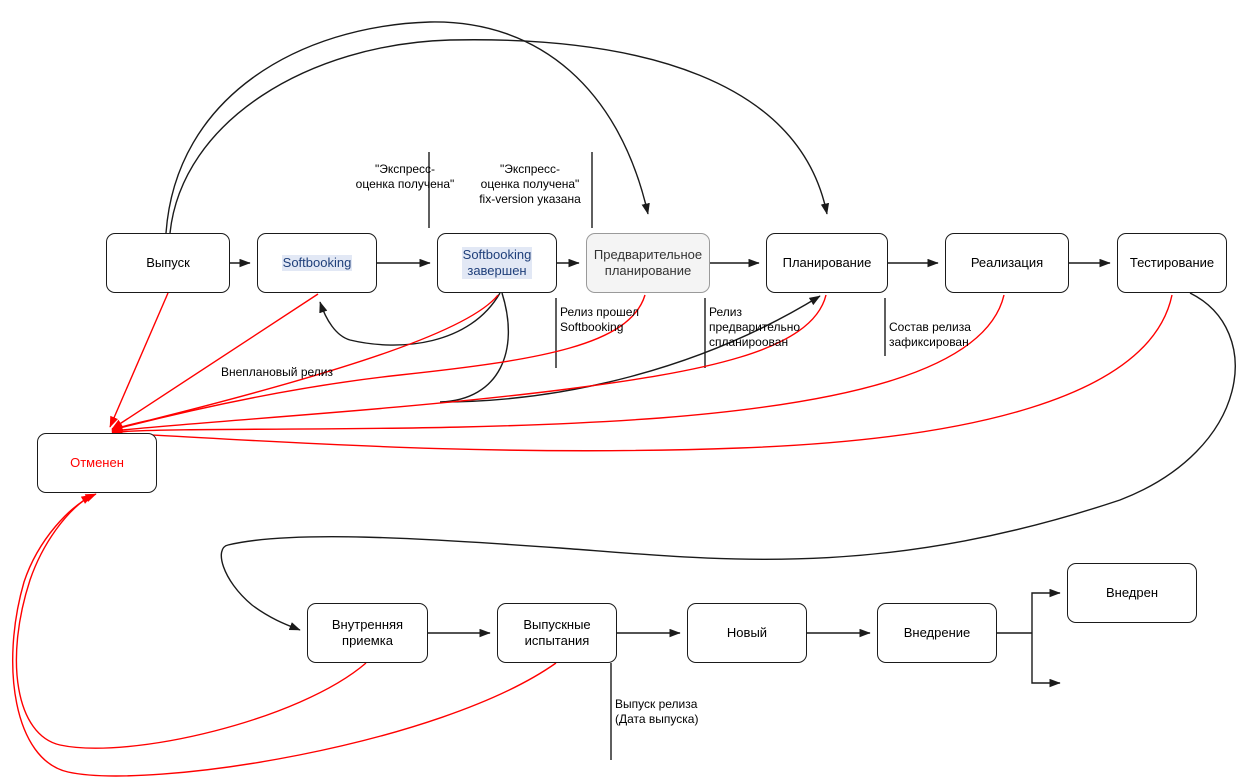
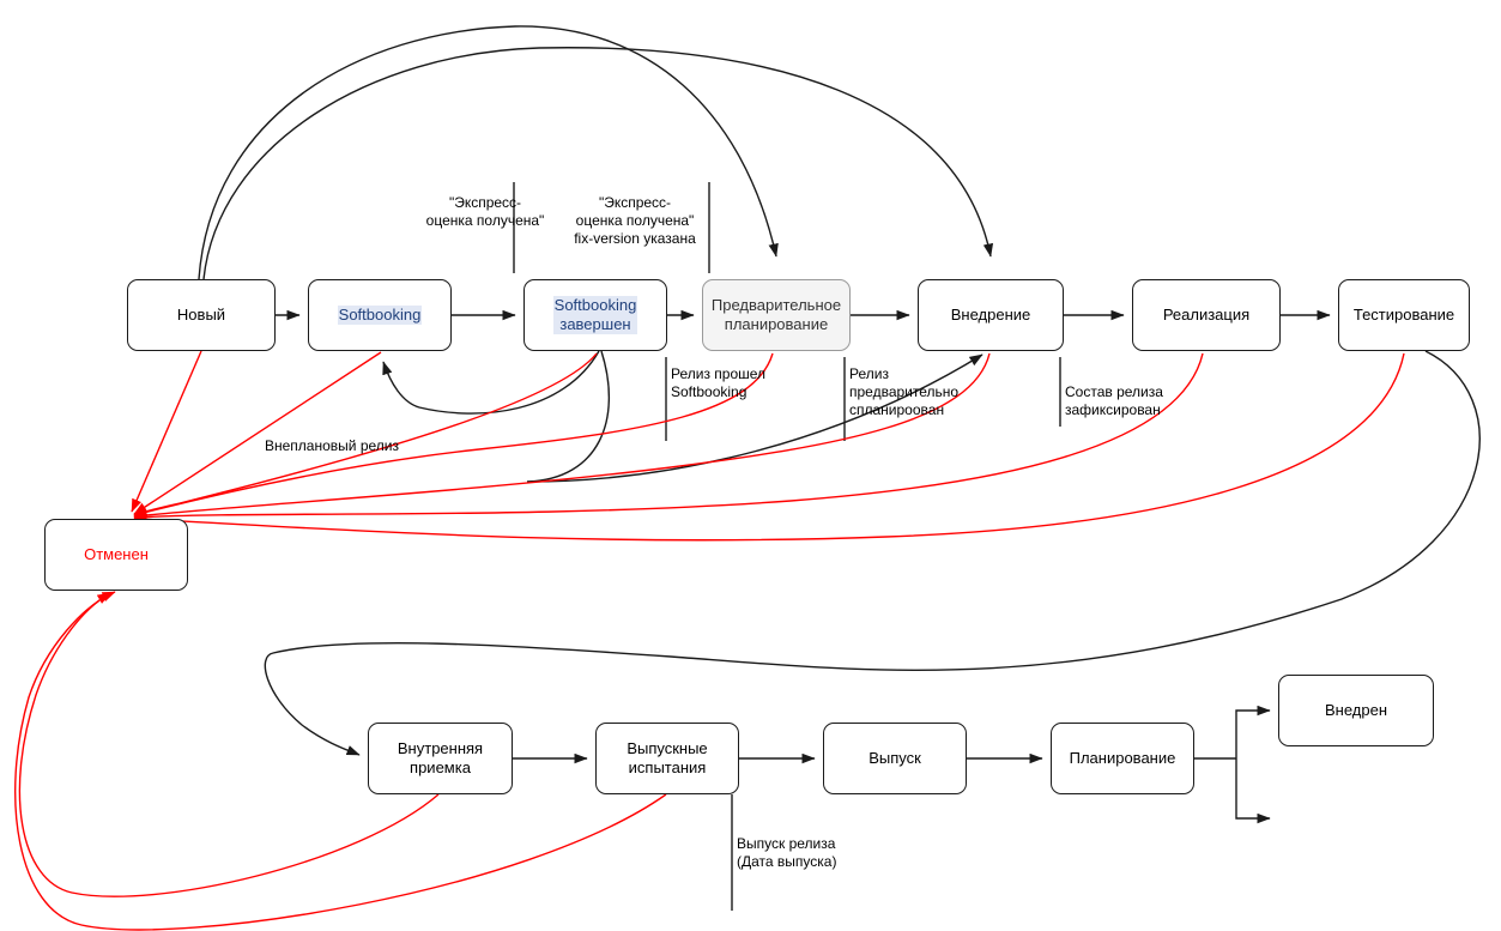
- Выпуск
+ Новый
  Softbooking
  Softbooking
  завершен
  Предварительное
  планирование
- Планирование
+ Внедрение
  Реализация
  Тестирование
  Отменен
  Внутренняя
  приемка
  Выпускные
  испытания
- Новый
+ Выпуск
- Внедрение
+ Планирование
  Внедрен
  "Экспресс-
  оценка получена"
  "Экспресс-
  оценка получена"
  fix-version указана
  Релиз прошел
  Softbooking
  Релиз
  предварительно
  спланироован
  Состав релиза
  зафиксирован
  Внеплановый релиз
  Выпуск релиза
  (Дата выпуска)
